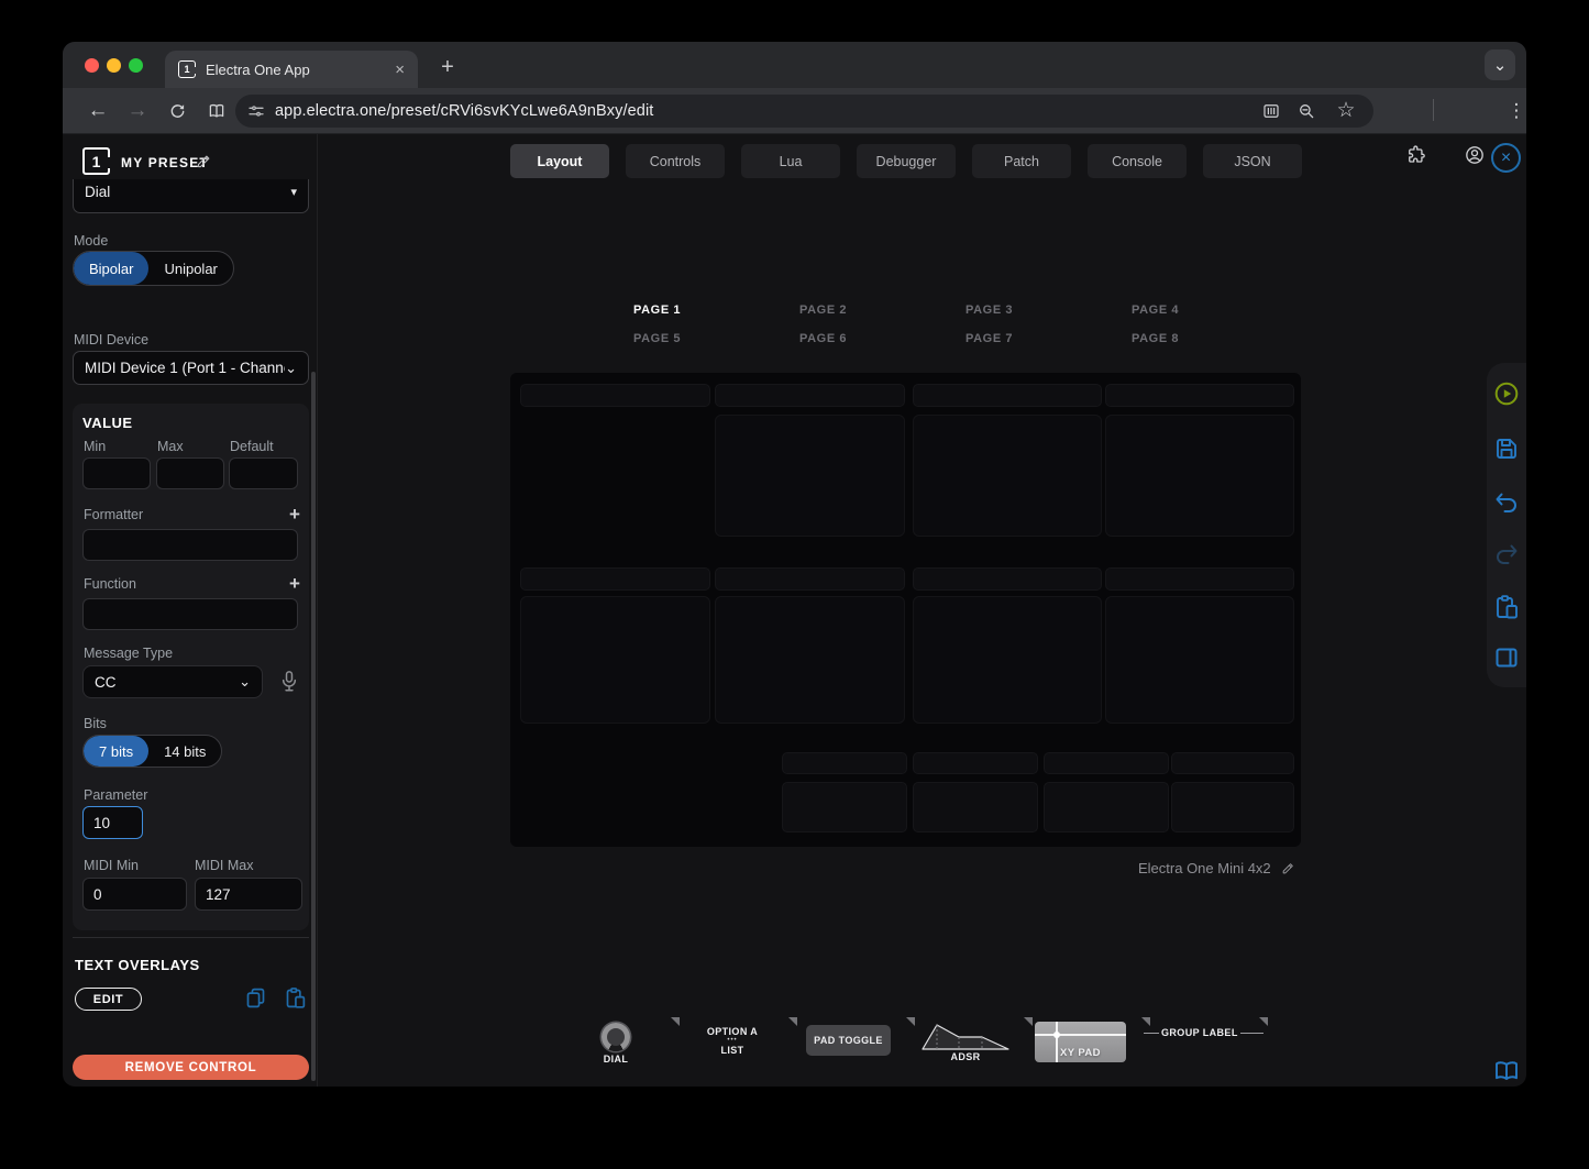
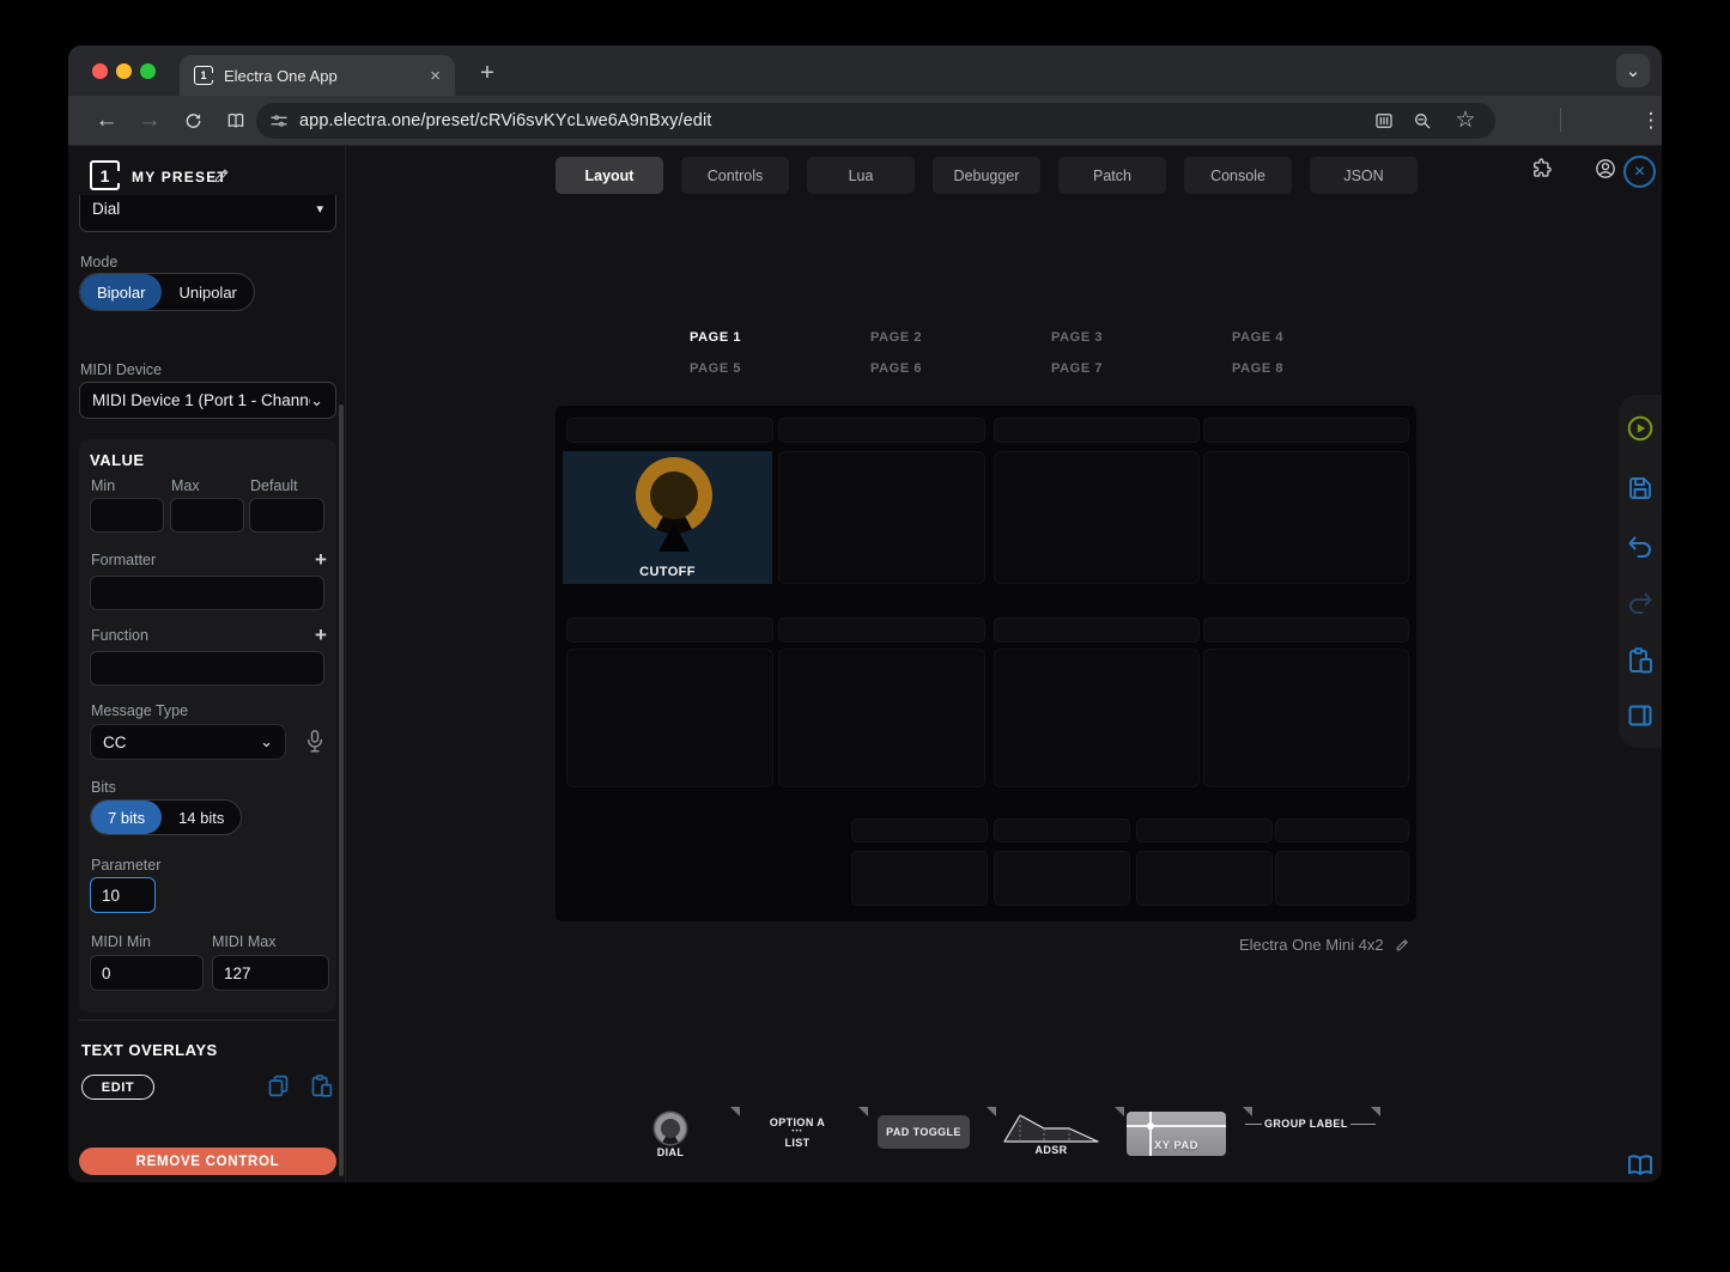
  1
  Electra One App
  ×
  +
  ⌄
  ←
  →
  app.electra.one/preset/cRVi6svKYcLwe6A9nBxy/edit
  ☆
  ⋮
  1
  MY PRESE
  Layout
  Controls
  Lua
  Debugger
  Patch
  Console
  JSON
  ×
  Dial
  ▾
  Mode
  Bipolar
  Unipolar
  MIDI Device
  MIDI Device 1 (Port 1 - Chann
  ⌄
  VALUE
  Min
  Max
  Default
  Formatter
  +
  Function
  +
  Message Type
  CC
  ⌄
  Bits
  7 bits
  14 bits
  Parameter
  10
  MIDI Min
  MIDI Max
  0
  127
  TEXT OVERLAYS
  EDIT
  REMOVE CONTROL
  PAGE 1
  PAGE 2
  PAGE 3
  PAGE 4
  PAGE 5
  PAGE 6
  PAGE 7
  PAGE 8
+ CUTOFF
  Electra One Mini 4x2
  DIAL
  OPTION A
  LIST
  PAD TOGGLE
  ADSR
  XY PAD
  GROUP LABEL
